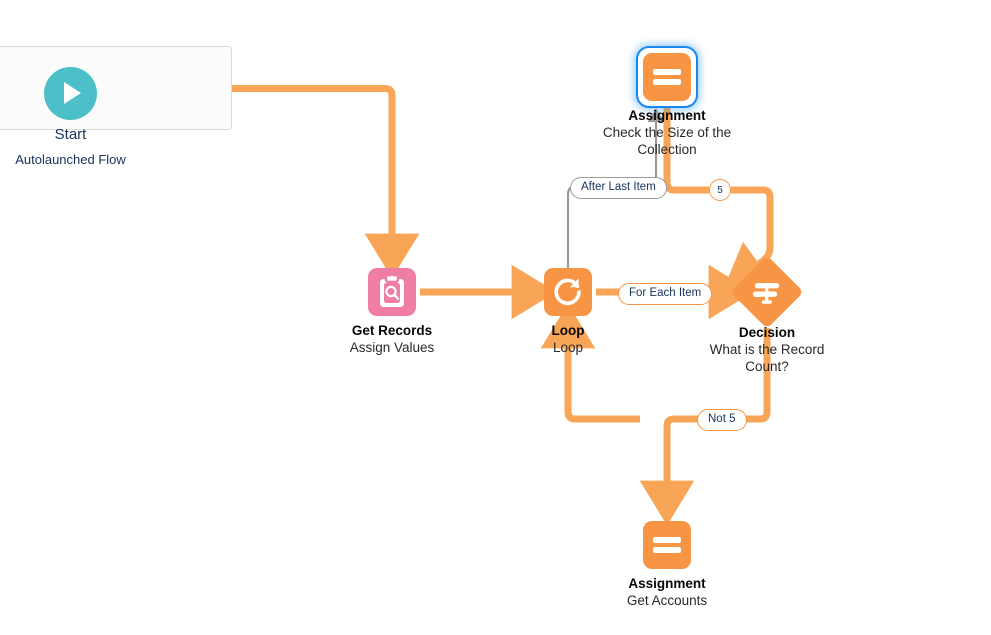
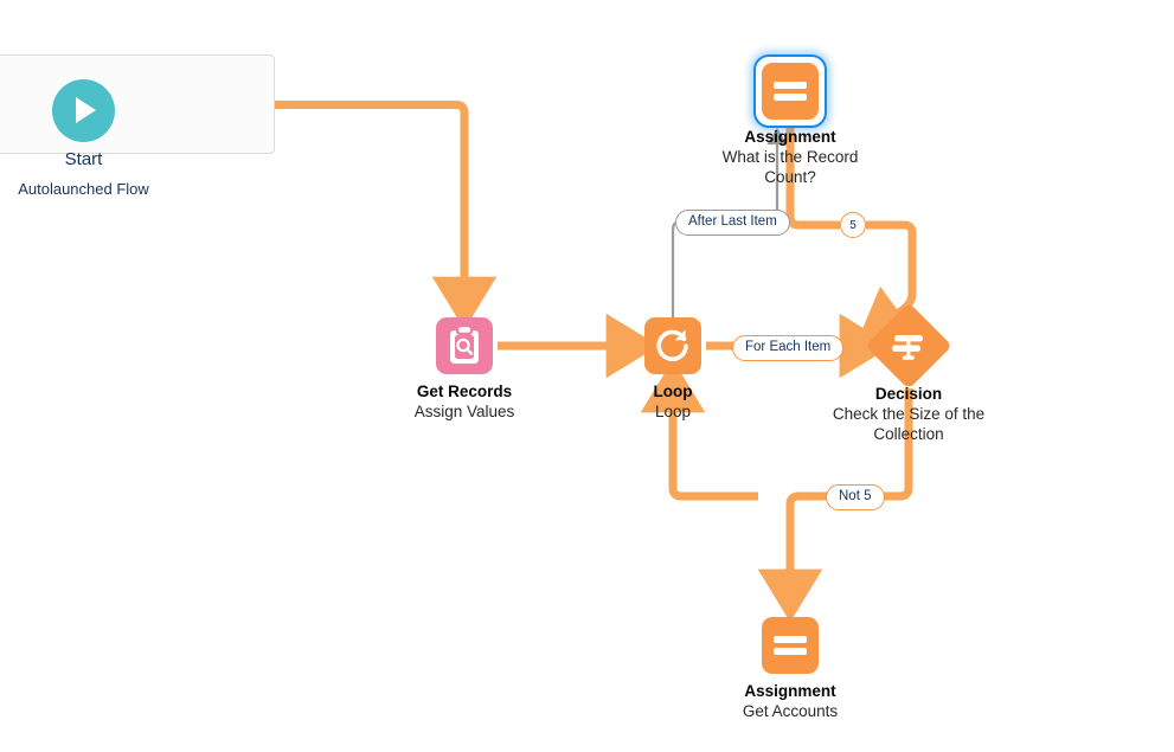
  Start
  Autolaunched Flow
  Get Records
  Assign Values
  Loop
  Loop
  Assignment
- Check the Size of the Collection
+ What is the Record Count?
  Decision
- What is the Record Count?
+ Check the Size of the Collection
  Assignment
  Get Accounts
  After Last Item
  For Each Item
  5
  Not 5
